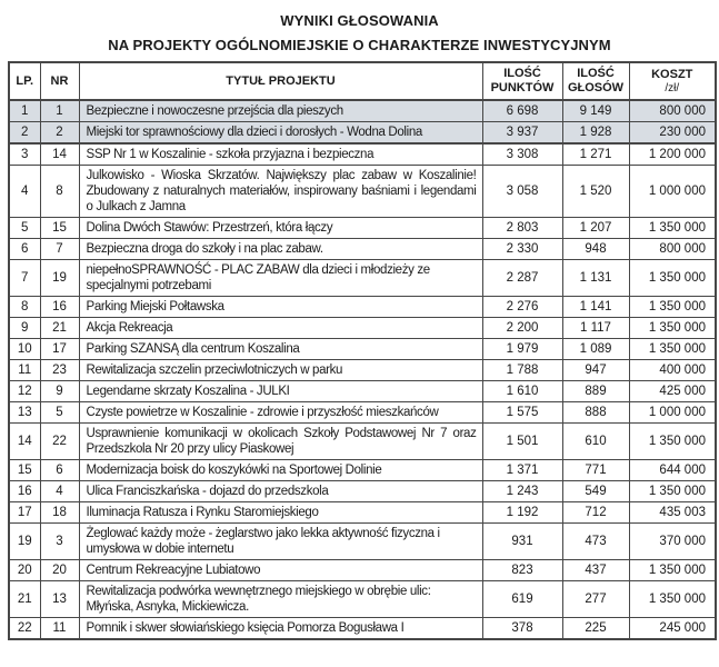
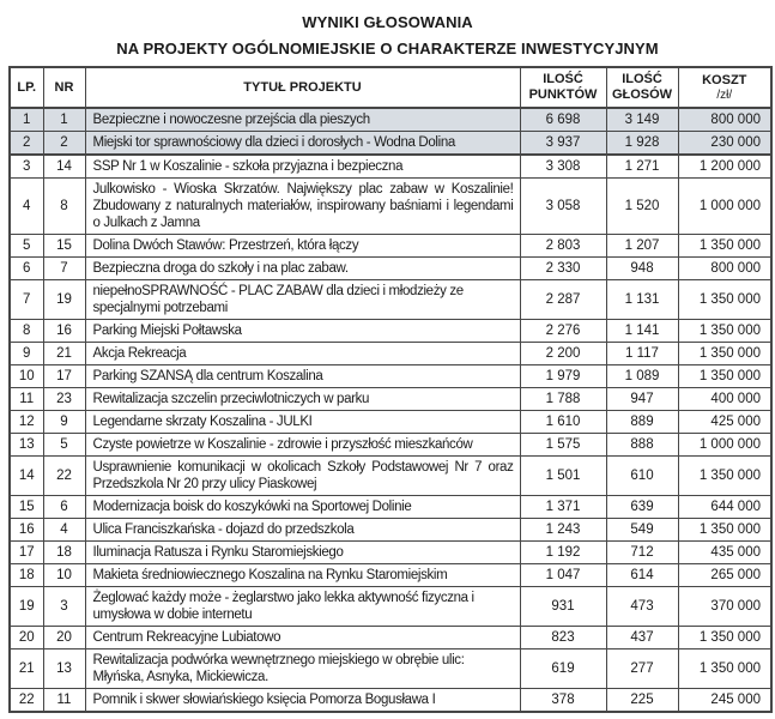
  WYNIKI GŁOSOWANIA
  NA PROJEKTY OGÓLNOMIEJSKIE O CHARAKTERZE INWESTYCYJNYM
  LP.	NR	TYTUŁ PROJEKTU	ILOŚĆ PUNKTÓW	ILOŚĆ GŁOSÓW	KOSZT /zł/
- 1	1	Bezpieczne i nowoczesne przejścia dla pieszych	6 698	9 149	800 000
+ 1	1	Bezpieczne i nowoczesne przejścia dla pieszych	6 698	3 149	800 000
  2	2	Miejski tor sprawnościowy dla dzieci i dorosłych - Wodna Dolina	3 937	1 928	230 000
  3	14	SSP Nr 1 w Koszalinie - szkoła przyjazna i bezpieczna	3 308	1 271	1 200 000
  4	8	Julkowisko - Wioska Skrzatów. Największy plac zabaw w Koszalinie! Zbudowany z naturalnych materiałów, inspirowany baśniami i legendami o Julkach z Jamna	3 058	1 520	1 000 000
  5	15	Dolina Dwóch Stawów: Przestrzeń, która łączy	2 803	1 207	1 350 000
  6	7	Bezpieczna droga do szkoły i na plac zabaw.	2 330	948	800 000
  7	19	niepełnoSPRAWNOŚĆ - PLAC ZABAW dla dzieci i młodzieży ze specjalnymi potrzebami	2 287	1 131	1 350 000
  8	16	Parking Miejski Połtawska	2 276	1 141	1 350 000
  9	21	Akcja Rekreacja	2 200	1 117	1 350 000
  10	17	Parking SZANSĄ dla centrum Koszalina	1 979	1 089	1 350 000
  11	23	Rewitalizacja szczelin przeciwlotniczych w parku	1 788	947	400 000
  12	9	Legendarne skrzaty Koszalina - JULKI	1 610	889	425 000
  13	5	Czyste powietrze w Koszalinie - zdrowie i przyszłość mieszkańców	1 575	888	1 000 000
  14	22	Usprawnienie komunikacji w okolicach Szkoły Podstawowej Nr 7 oraz Przedszkola Nr 20 przy ulicy Piaskowej	1 501	610	1 350 000
- 15	6	Modernizacja boisk do koszykówki na Sportowej Dolinie	1 371	771	644 000
+ 15	6	Modernizacja boisk do koszykówki na Sportowej Dolinie	1 371	639	644 000
  16	4	Ulica Franciszkańska - dojazd do przedszkola	1 243	549	1 350 000
- 17	18	Iluminacja Ratusza i Rynku Staromiejskiego	1 192	712	435 003
+ 17	18	Iluminacja Ratusza i Rynku Staromiejskiego	1 192	712	435 000
+ 18	10	Makieta średniowiecznego Koszalina na Rynku Staromiejskim	1 047	614	265 000
  19	3	Żeglować każdy może - żeglarstwo jako lekka aktywność fizyczna i umysłowa w dobie internetu	931	473	370 000
  20	20	Centrum Rekreacyjne Lubiatowo	823	437	1 350 000
  21	13	Rewitalizacja podwórka wewnętrznego miejskiego w obrębie ulic: Młyńska, Asnyka, Mickiewicza.	619	277	1 350 000
  22	11	Pomnik i skwer słowiańskiego księcia Pomorza Bogusława I	378	225	245 000
